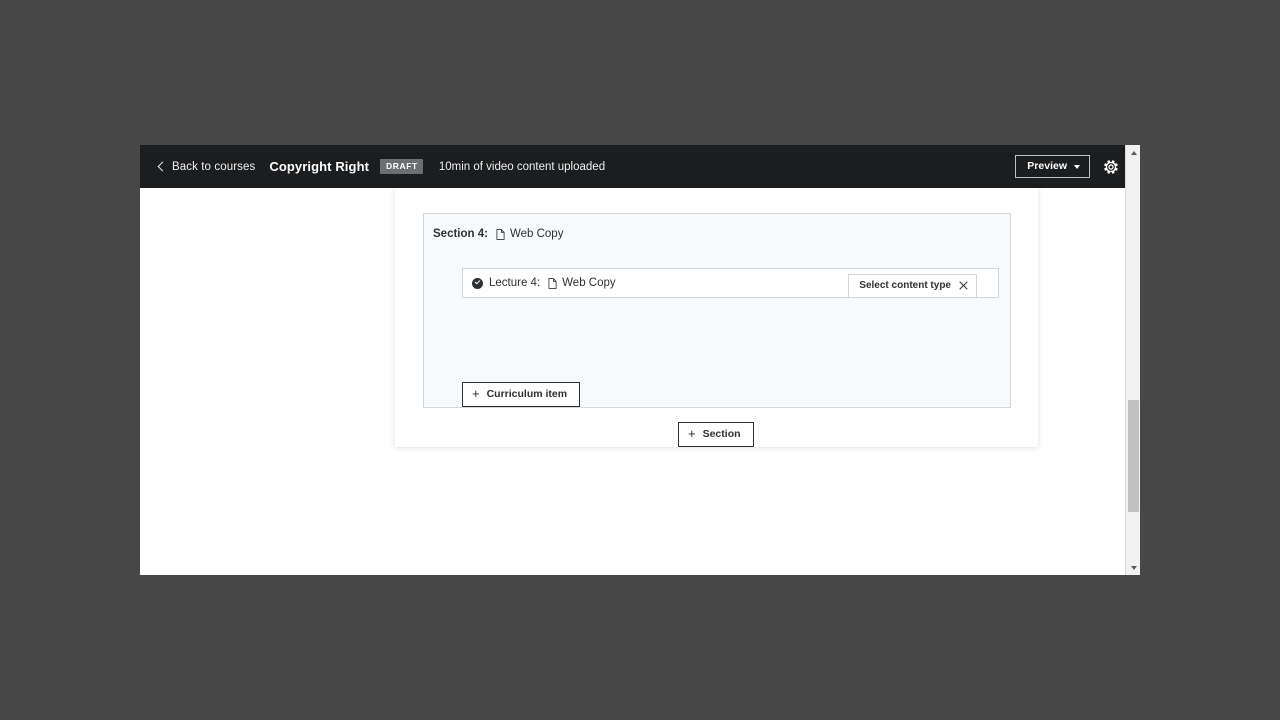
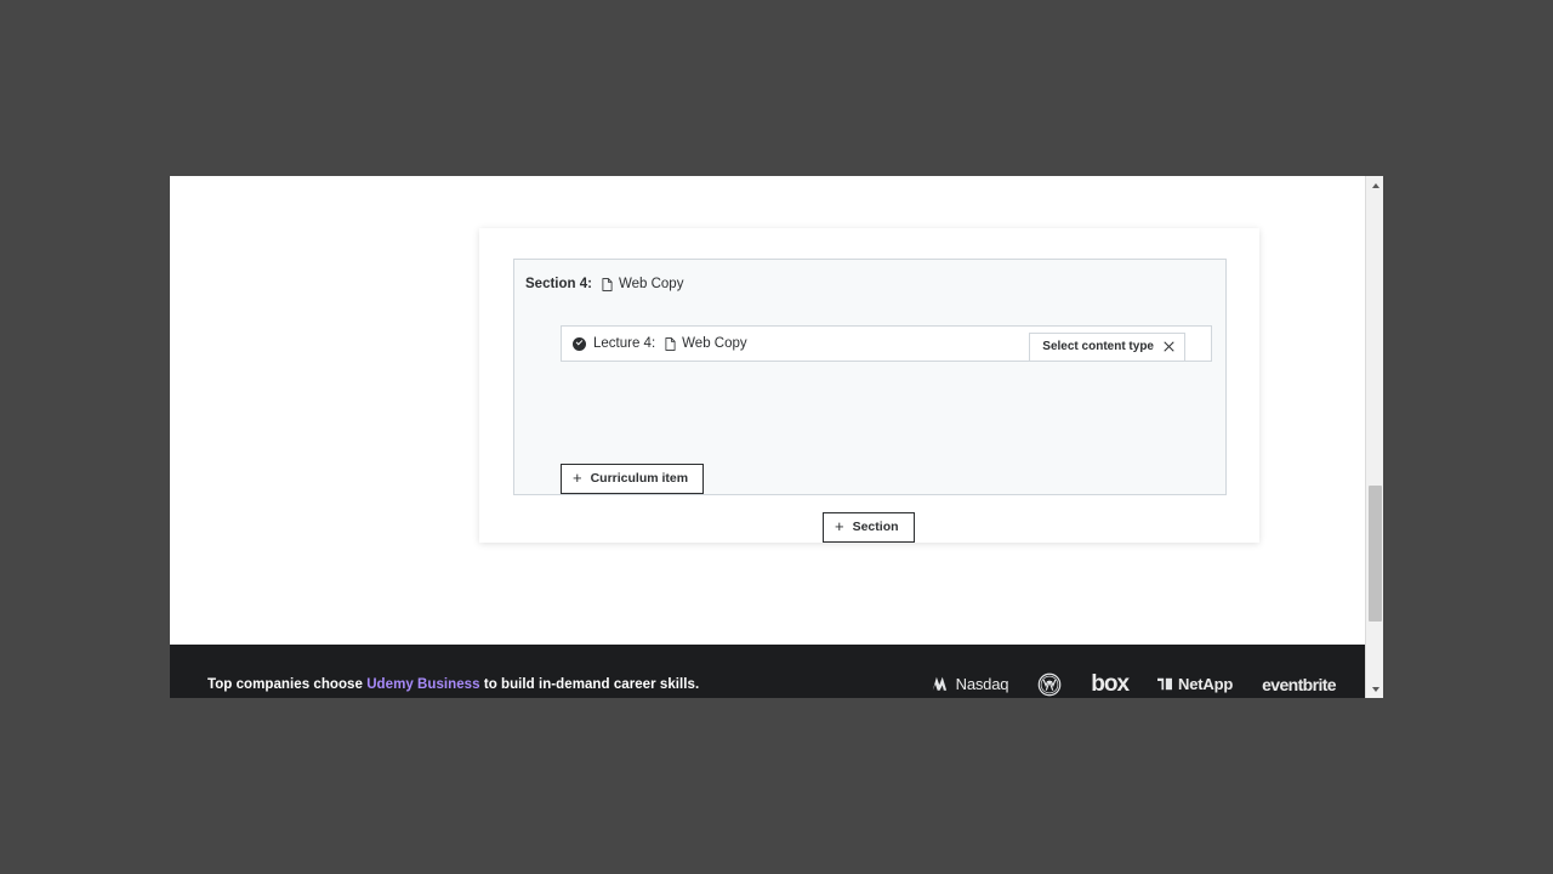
- Back to courses
- Copyright Right
- DRAFT
- 10min of video content uploaded
- Preview
  Section 4:
  Web Copy
  Lecture 4:
  Web Copy
  Select content type
  +
  Curriculum item
  +
  Section
+ Top companies choose Udemy Business to build in-demand career skills.
+ Nasdaq
+ box
+ NetApp
+ eventbrite
